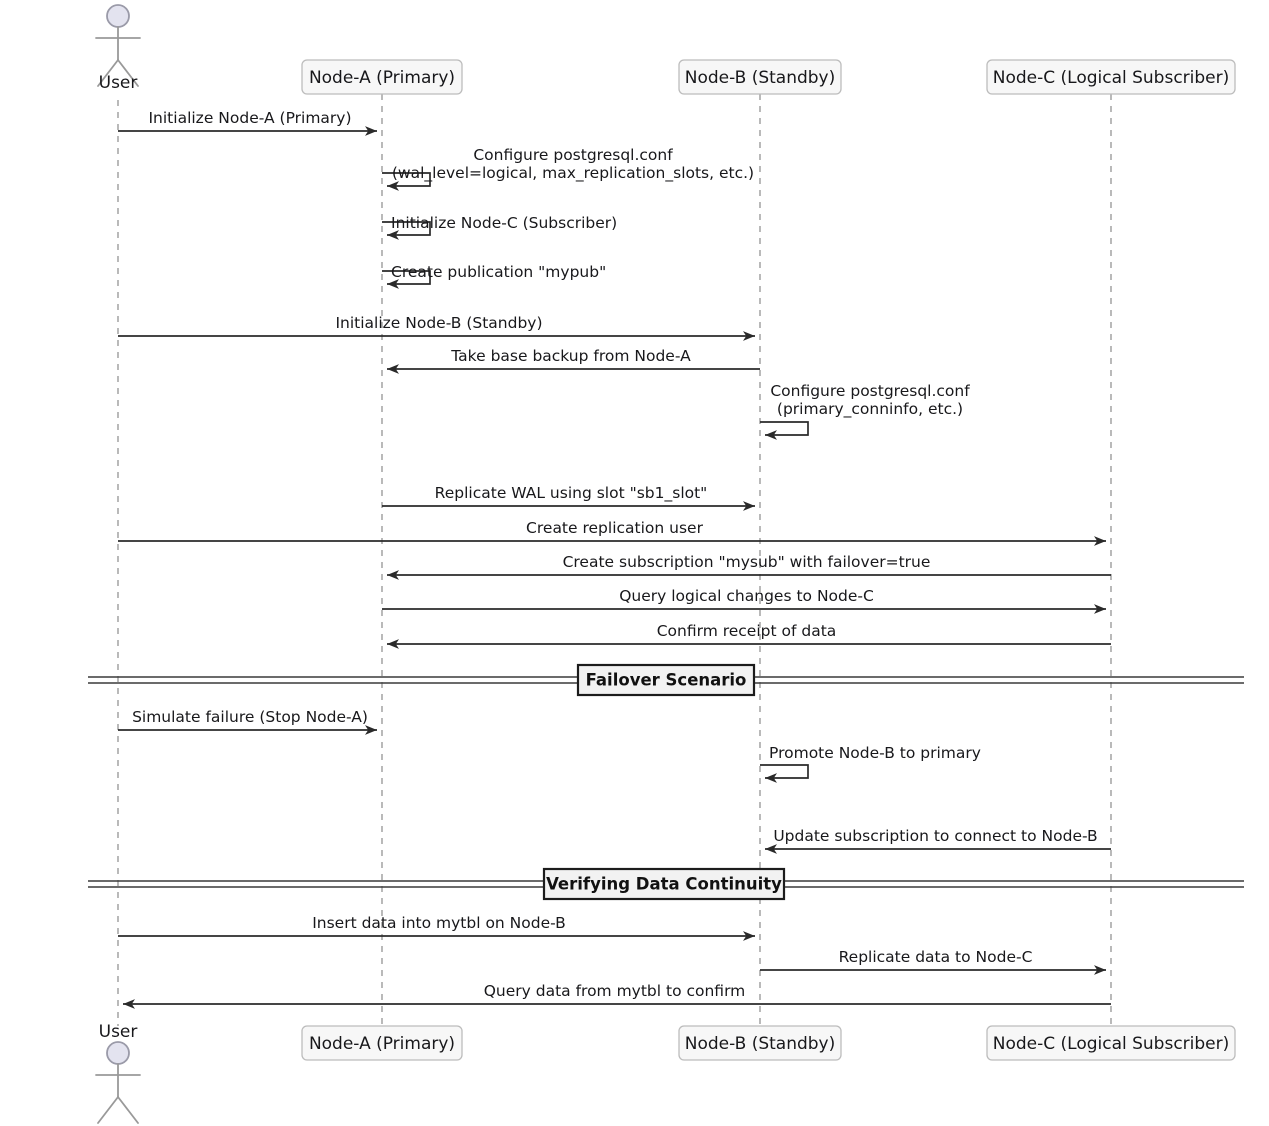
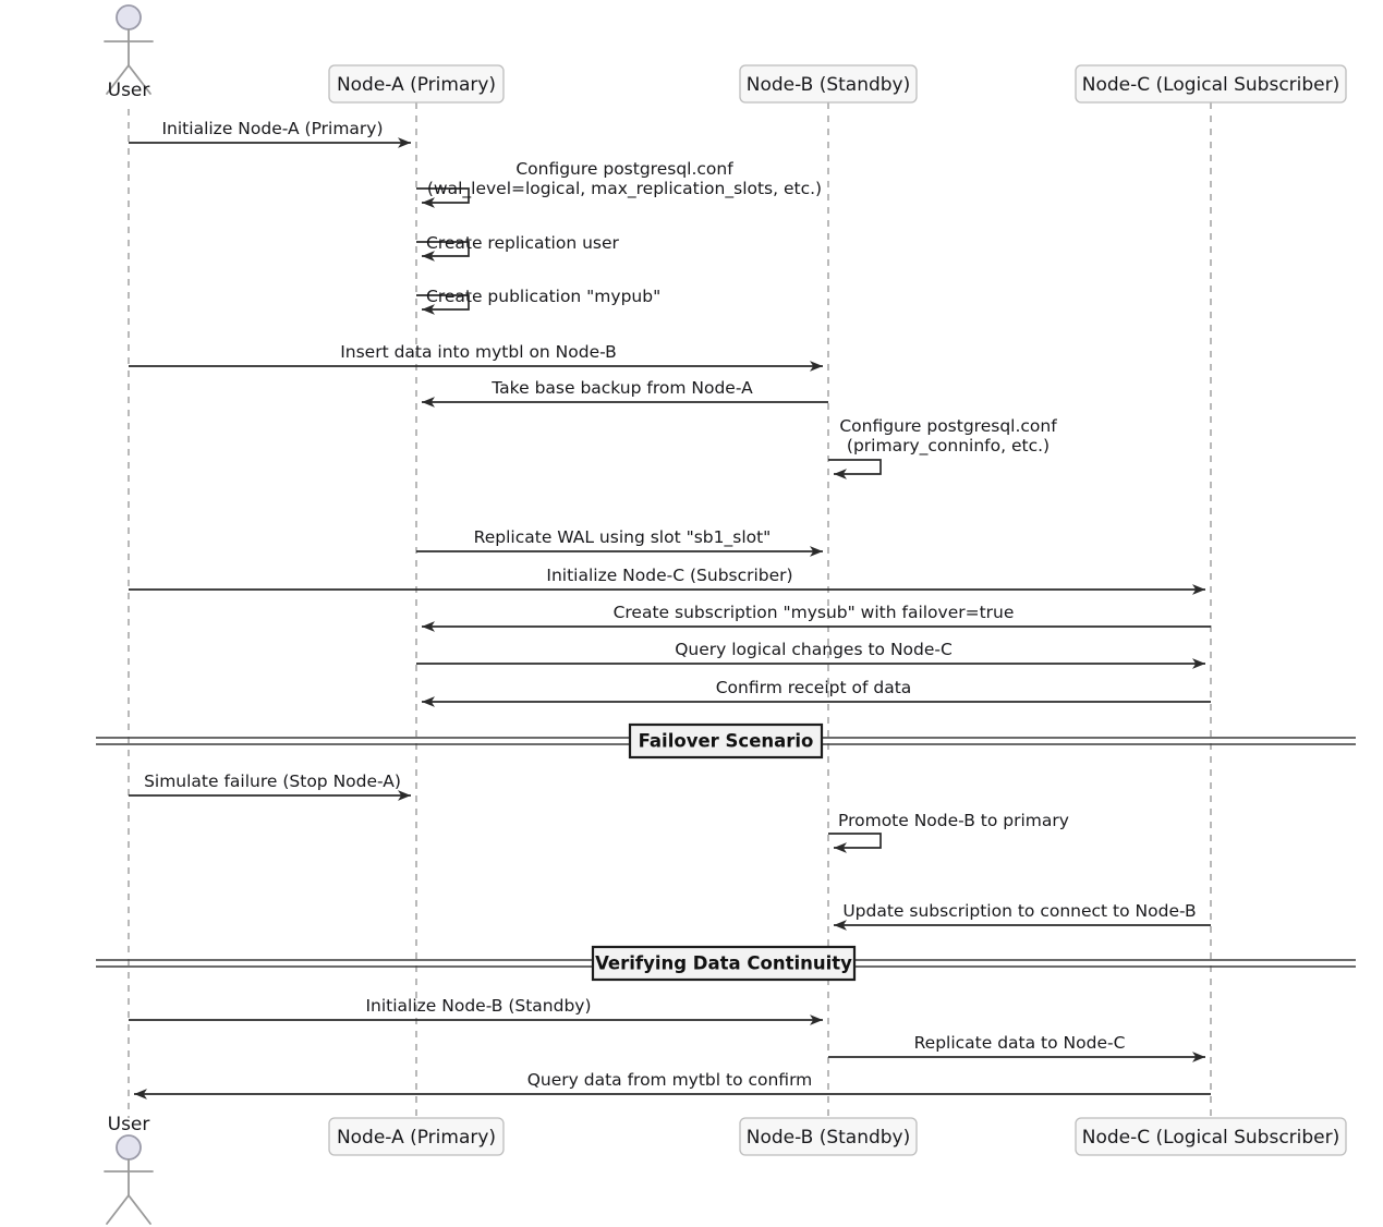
  Initialize Node-A (Primary)
  Configure postgresql.conf
  (wal_level=logical, max_replication_slots, etc.)
- Initialize Node-C (Subscriber)
+ Create replication user
  Create publication "mypub"
- Initialize Node-B (Standby)
+ Insert data into mytbl on Node-B
  Take base backup from Node-A
  Configure postgresql.conf
  (primary_conninfo, etc.)
  Replicate WAL using slot "sb1_slot"
- Create replication user
+ Initialize Node-C (Subscriber)
  Create subscription "mysub" with failover=true
  Query logical changes to Node-C
  Confirm receipt of data
  Simulate failure (Stop Node-A)
  Promote Node-B to primary
  Update subscription to connect to Node-B
- Insert data into mytbl on Node-B
+ Initialize Node-B (Standby)
  Replicate data to Node-C
  Query data from mytbl to confirm
  Failover Scenario
  Verifying Data Continuity
  User
  User
  Node-A (Primary)
  Node-A (Primary)
  Node-B (Standby)
  Node-B (Standby)
  Node-C (Logical Subscriber)
  Node-C (Logical Subscriber)
